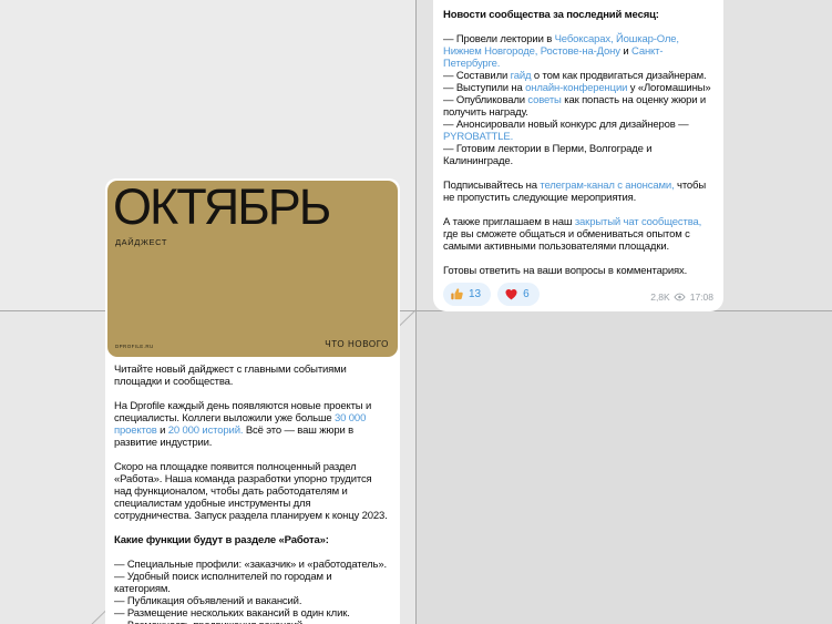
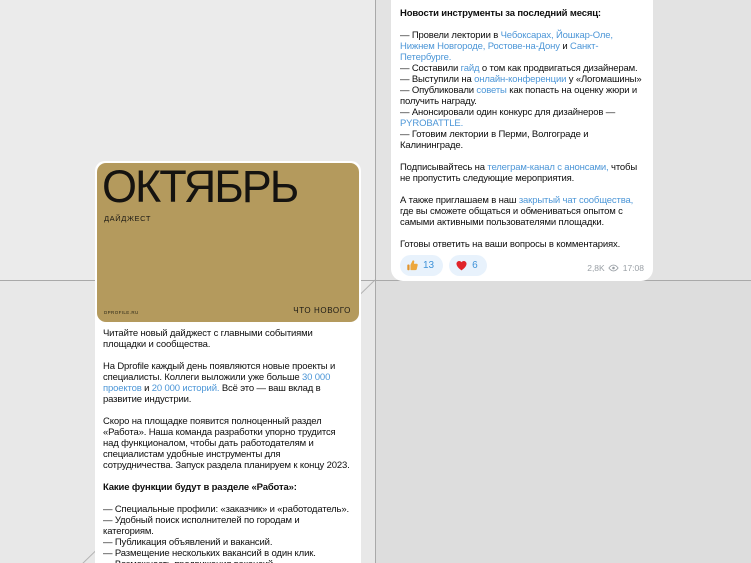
  ОКТЯБРЬ
  ДАЙДЖЕСТ
  ЧТО НОВОГО
  Читайте новый дайджест с главными событиями площадки и сообщества.
- На Dprofile каждый день появляются новые проекты и специалисты. Коллеги выложили уже больше 30 000 проектов и 20 000 историй. Всё это — ваш жюри в развитие индустрии.
+ На Dprofile каждый день появляются новые проекты и специалисты. Коллеги выложили уже больше 30 000 проектов и 20 000 историй. Всё это — ваш вклад в развитие индустрии.
  Скоро на площадке появится полноценный раздел «Работа». Наша команда разработки упорно трудится над функционалом, чтобы дать работодателям и специалистам удобные инструменты для сотрудничества. Запуск раздела планируем к концу 2023.
  Какие функции будут в разделе «Работа»:
  — Специальные профили: «заказчик» и «работодатель».
  — Удобный поиск исполнителей по городам и категориям.
  — Публикация объявлений и вакансий.
  — Размещение нескольких вакансий в один клик.
- Новости сообщества за последний месяц:
+ Новости инструменты за последний месяц:
  — Провели лектории в Чебоксарах, Йошкар-Оле, Нижнем Новгороде, Ростове-на-Дону и Санкт-Петербурге.
  — Составили гайд о том как продвигаться дизайнерам.
  — Выступили на онлайн-конференции у «Логомашины»
  — Опубликовали советы как попасть на оценку жюри и получить награду.
- — Анонсировали новый конкурс для дизайнеров — PYROBATTLE.
+ — Анонсировали один конкурс для дизайнеров — PYROBATTLE.
  — Готовим лектории в Перми, Волгограде и Калининграде.
  Подписывайтесь на телеграм-канал с анонсами, чтобы не пропустить следующие мероприятия.
  А также приглашаем в наш закрытый чат сообщества, где вы сможете общаться и обмениваться опытом с самыми активными пользователями площадки.
  Готовы ответить на ваши вопросы в комментариях.
  13
  6
  2,8K
  17:08
